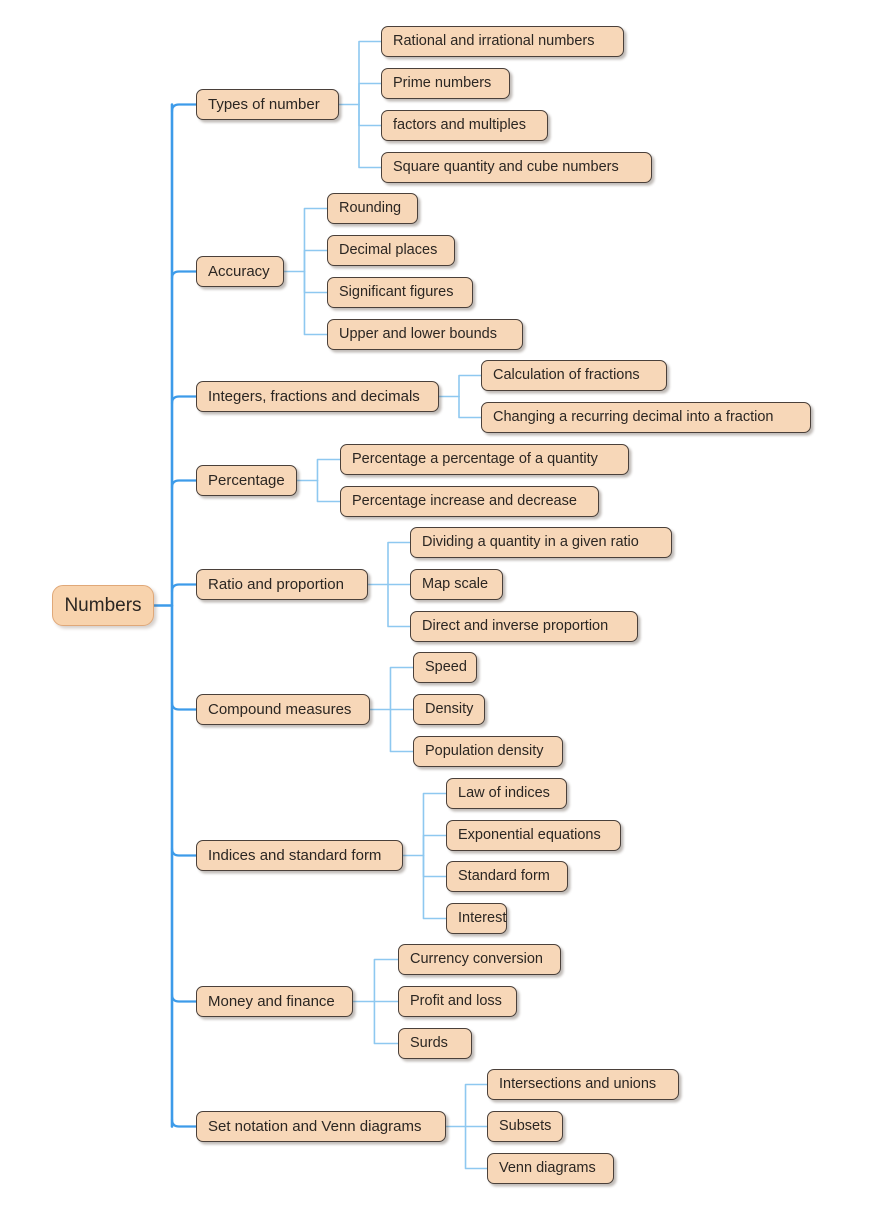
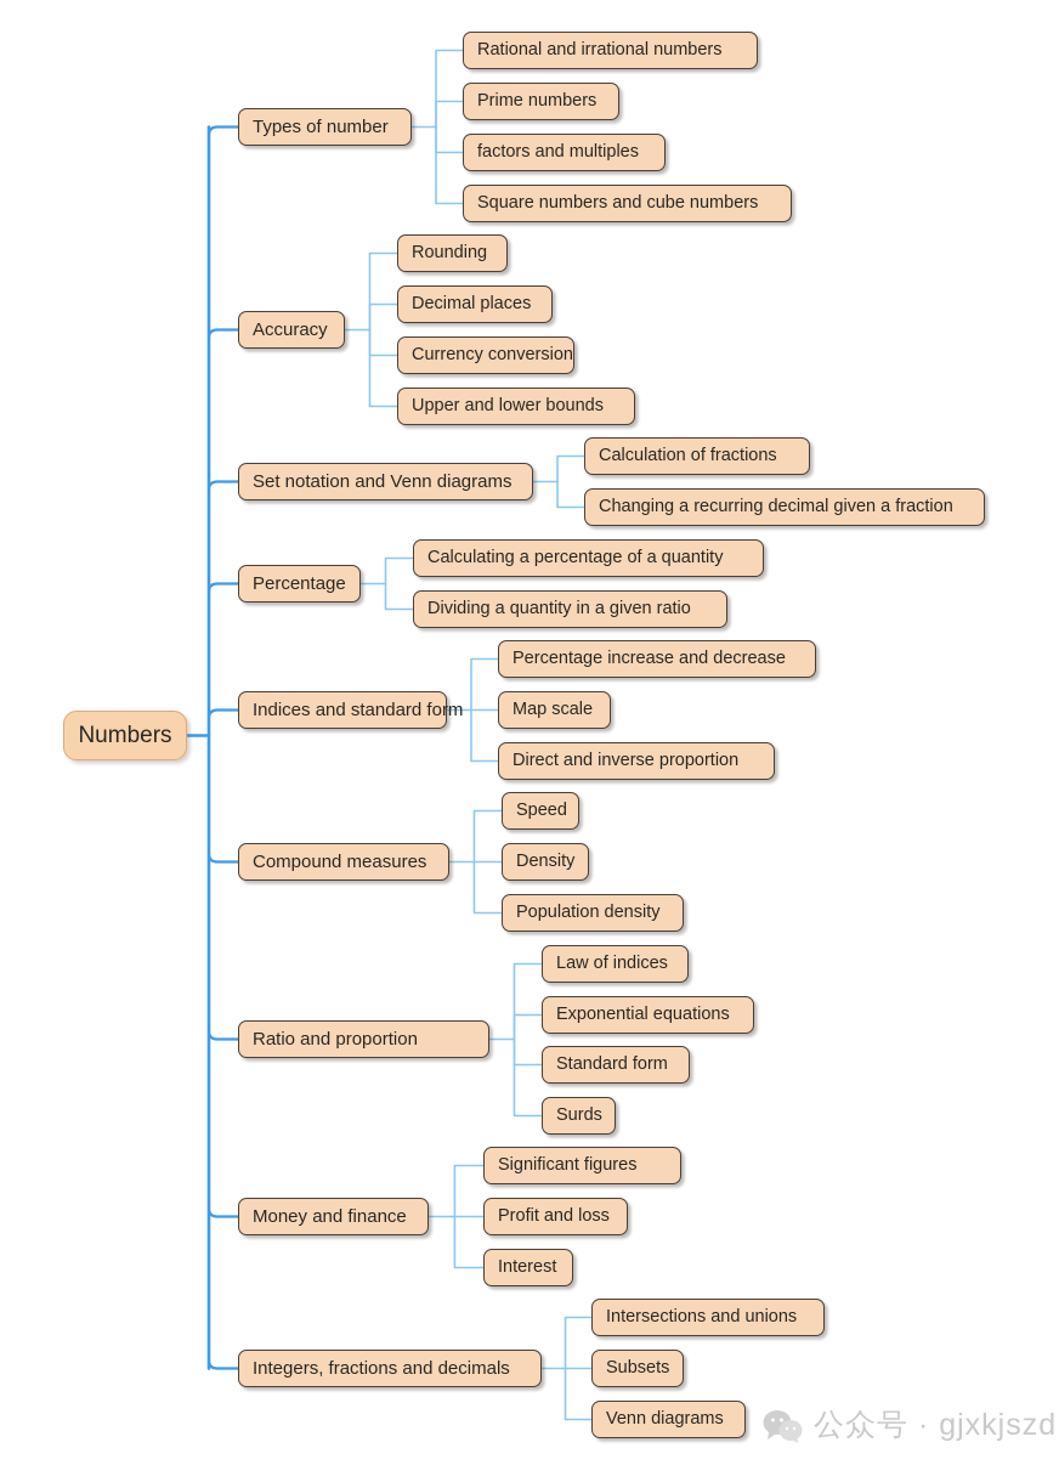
  Types of number
  Rational and irrational numbers
  Prime numbers
  factors and multiples
- Square quantity and cube numbers
+ Square numbers and cube numbers
  Accuracy
  Rounding
  Decimal places
- Significant figures
+ Currency conversion
  Upper and lower bounds
- Integers, fractions and decimals
+ Set notation and Venn diagrams
  Calculation of fractions
- Changing a recurring decimal into a fraction
+ Changing a recurring decimal given a fraction
  Percentage
- Percentage a percentage of a quantity
+ Calculating a percentage of a quantity
- Percentage increase and decrease
+ Dividing a quantity in a given ratio
- Ratio and proportion
+ Indices and standard form
- Dividing a quantity in a given ratio
+ Percentage increase and decrease
  Map scale
  Direct and inverse proportion
  Compound measures
  Speed
  Density
  Population density
- Indices and standard form
+ Ratio and proportion
  Law of indices
  Exponential equations
  Standard form
- Interest
+ Surds
  Money and finance
- Currency conversion
+ Significant figures
  Profit and loss
- Surds
+ Interest
- Set notation and Venn diagrams
+ Integers, fractions and decimals
  Intersections and unions
  Subsets
  Venn diagrams
  Numbers
+ 公众号 · gjxkjszd
